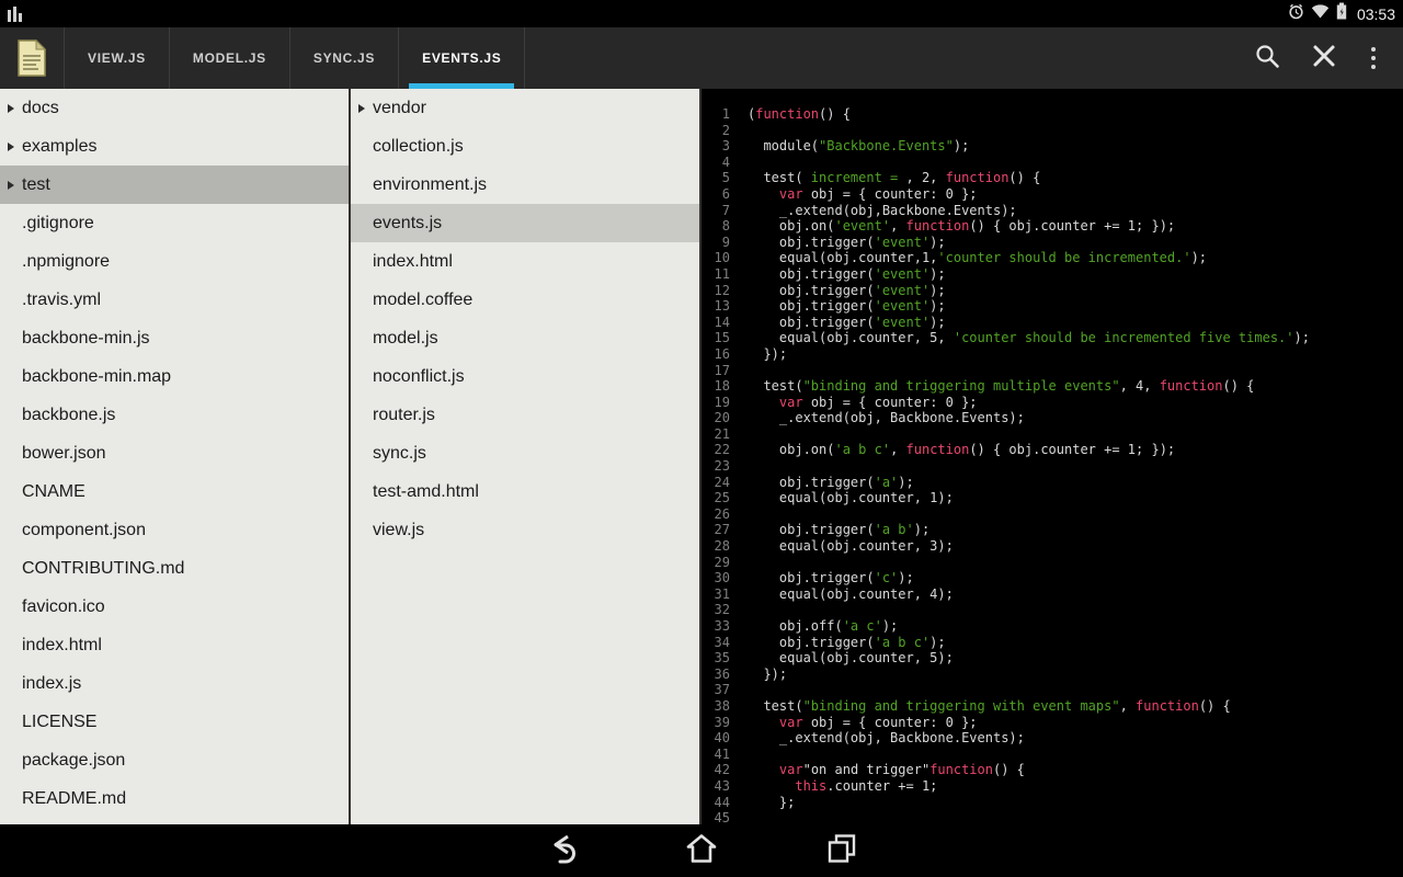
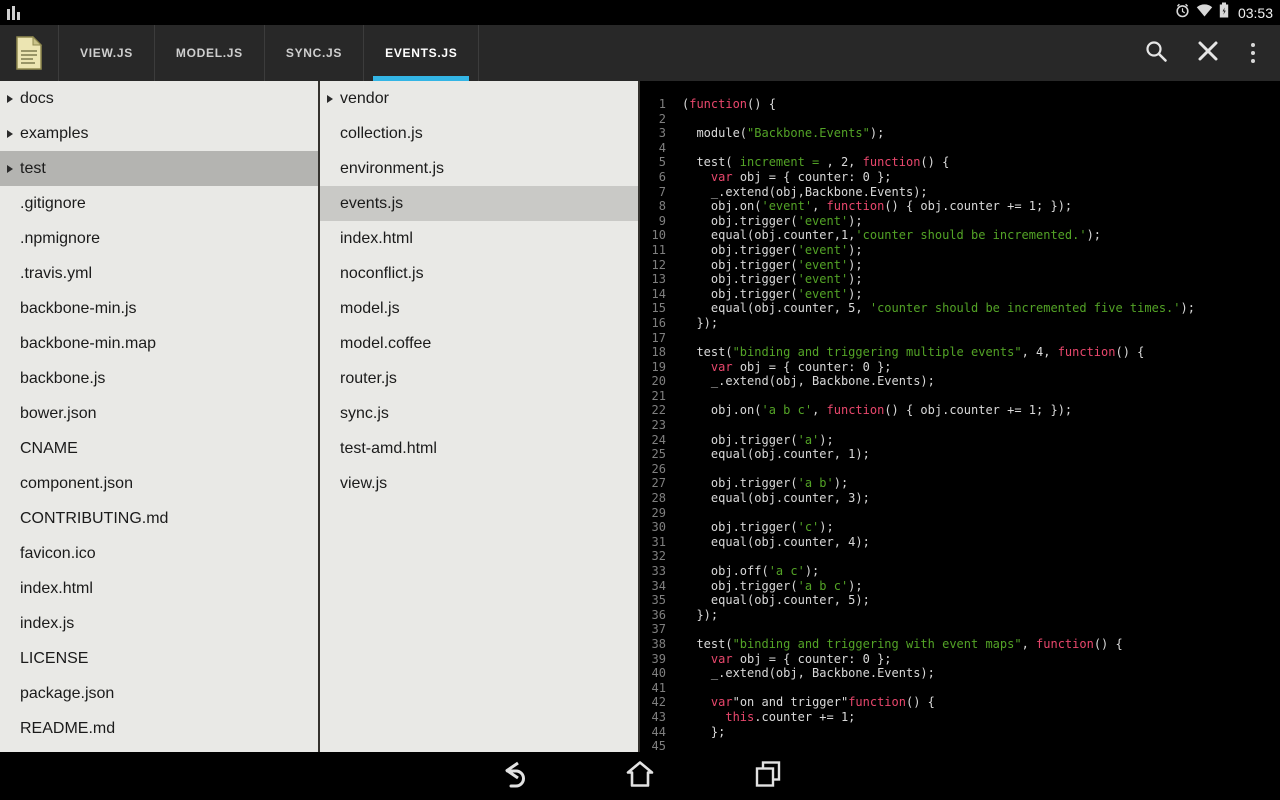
  03:53
  VIEW.JS
  MODEL.JS
  SYNC.JS
  EVENTS.JS
  docs
  examples
  test
  .gitignore
  .npmignore
  .travis.yml
  backbone-min.js
  backbone-min.map
  backbone.js
  bower.json
  CNAME
  component.json
  CONTRIBUTING.md
  favicon.ico
  index.html
  index.js
  LICENSE
  package.json
  README.md
  vendor
  collection.js
  environment.js
  events.js
  index.html
- model.coffee
+ noconflict.js
  model.js
- noconflict.js
+ model.coffee
  router.js
  sync.js
  test-amd.html
  view.js
  1
  (function() {
  2
  3
  module("Backbone.Events");
  4
  5
  test( increment = , 2, function() {
  6
  var obj = { counter: 0 };
  7
  _.extend(obj,Backbone.Events);
  8
  obj.on('event', function() { obj.counter += 1; });
  9
  obj.trigger('event');
  10
  equal(obj.counter,1,'counter should be incremented.');
  11
  obj.trigger('event');
  12
  obj.trigger('event');
  13
  obj.trigger('event');
  14
  obj.trigger('event');
  15
  equal(obj.counter, 5, 'counter should be incremented five times.');
  16
  });
  17
  18
  test("binding and triggering multiple events", 4, function() {
  19
  var obj = { counter: 0 };
  20
  _.extend(obj, Backbone.Events);
  21
  22
  obj.on('a b c', function() { obj.counter += 1; });
  23
  24
  obj.trigger('a');
  25
  equal(obj.counter, 1);
  26
  27
  obj.trigger('a b');
  28
  equal(obj.counter, 3);
  29
  30
  obj.trigger('c');
  31
  equal(obj.counter, 4);
  32
  33
  obj.off('a c');
  34
  obj.trigger('a b c');
  35
  equal(obj.counter, 5);
  36
  });
  37
  38
  test("binding and triggering with event maps", function() {
  39
  var obj = { counter: 0 };
  40
  _.extend(obj, Backbone.Events);
  41
  42
  var"on and trigger"function() {
  43
  this.counter += 1;
  44
  };
  45
